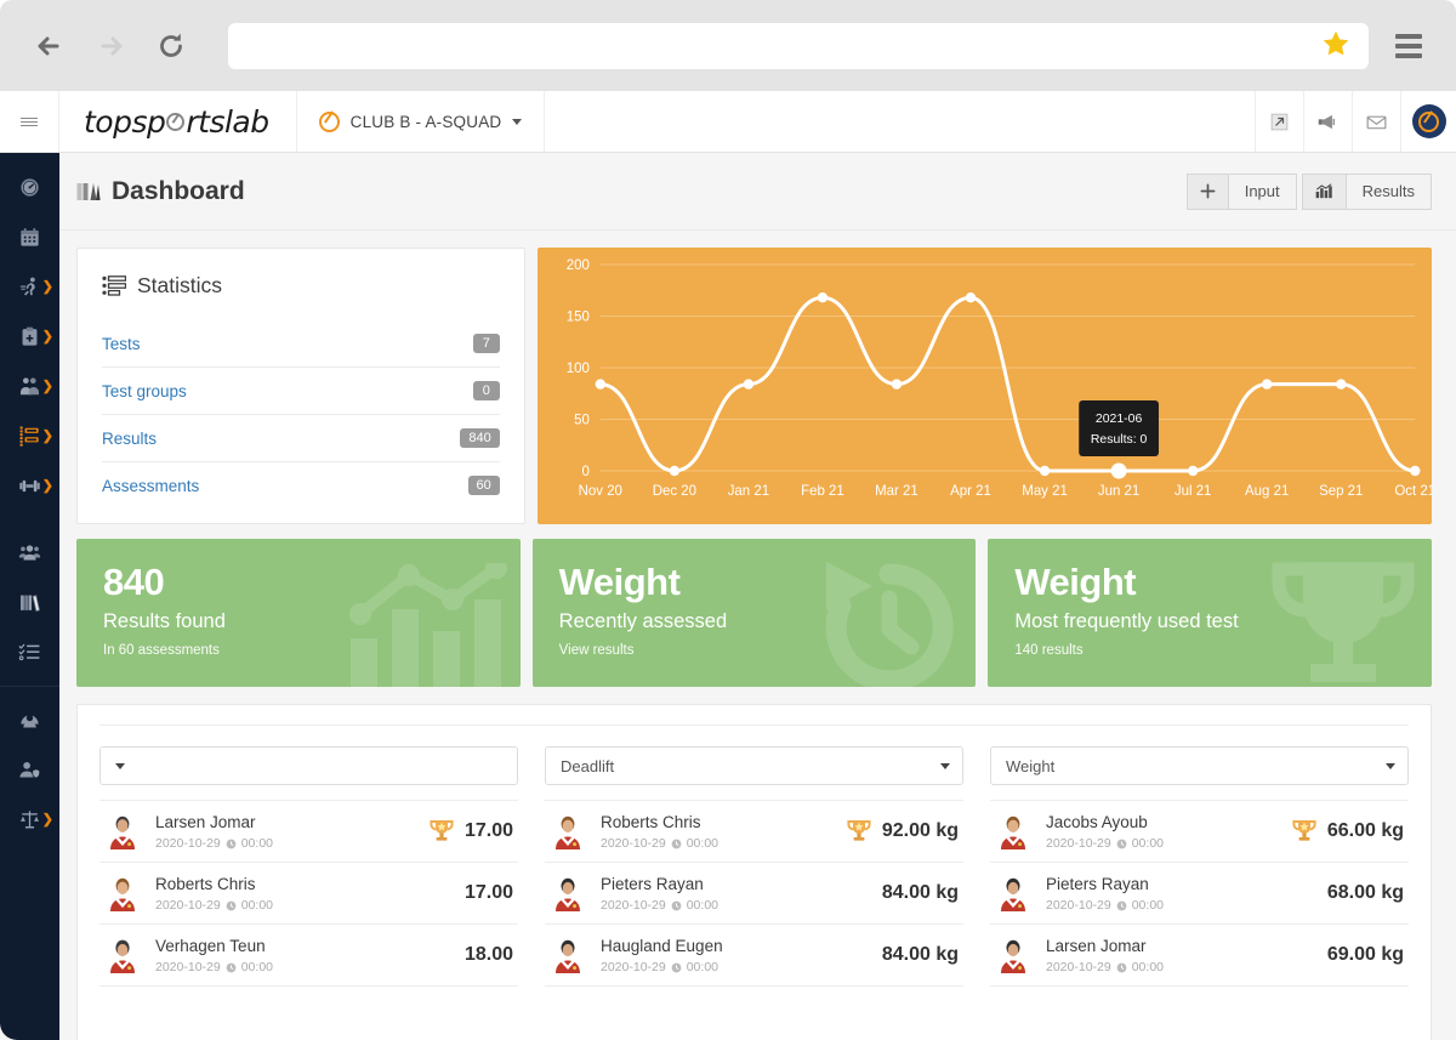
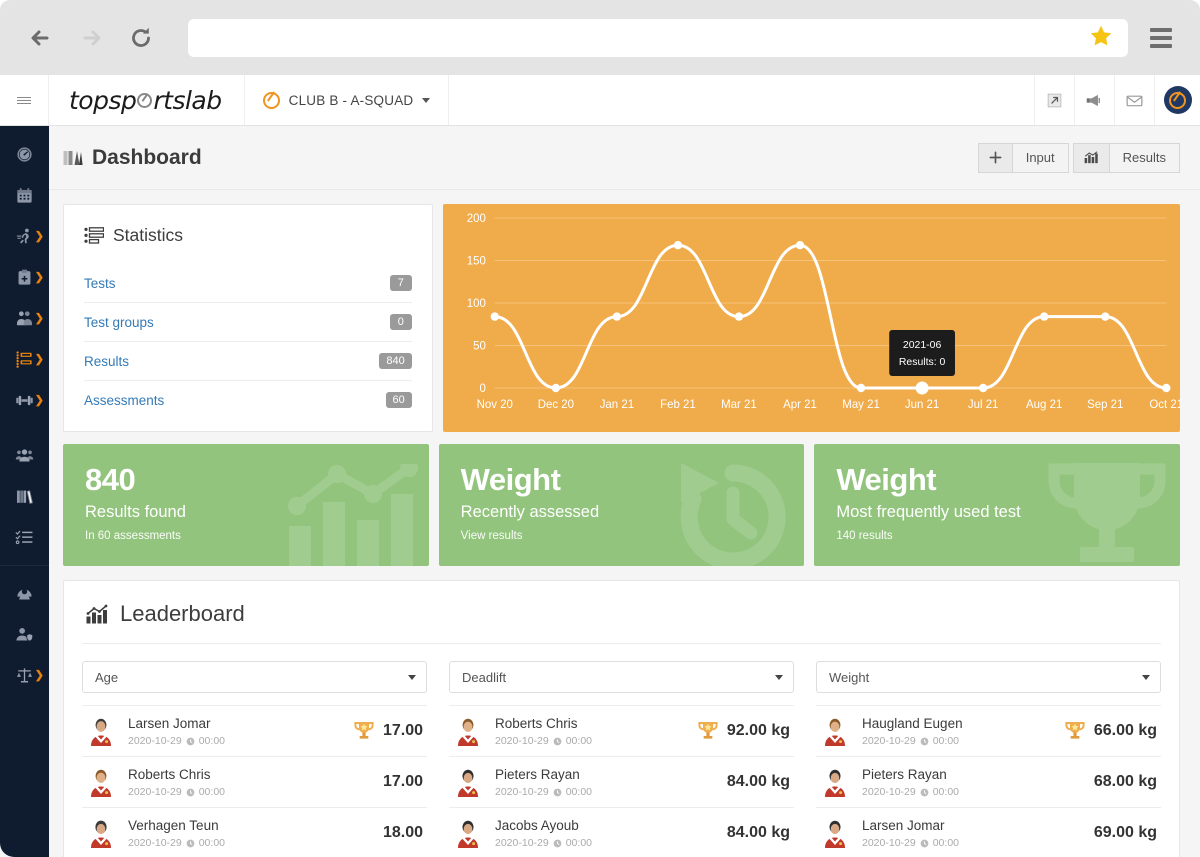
  topsp
  rtslab
  CLUB B - A-SQUAD
  ❯
  ❯
  ❯
  ❯
  ❯
  ❯
  Dashboard
  Input
  Results
  Statistics
  Tests
  7
  Test groups
  0
  Results
  840
  Assessments
  60
  0
  50
  100
  150
  200
  Nov 20
  Dec 20
  Jan 21
  Feb 21
  Mar 21
  Apr 21
  May 21
  Jun 21
  Jul 21
  Aug 21
  Sep 21
  Oct 21
  2021-06
  Results: 0
  840
  Results found
  In 60 assessments
  Weight
  Recently assessed
  View results
  Weight
  Most frequently used test
  140 results
+ Leaderboard
+ Age
  Larsen Jomar
  2020-10-29
  00:00
  17.00
  Roberts Chris
  2020-10-29
  00:00
  17.00
  Verhagen Teun
  2020-10-29
  00:00
  18.00
  Deadlift
  Roberts Chris
  2020-10-29
  00:00
  92.00 kg
  Pieters Rayan
  2020-10-29
  00:00
  84.00 kg
- Haugland Eugen
+ Jacobs Ayoub
  2020-10-29
  00:00
  84.00 kg
  Weight
- Jacobs Ayoub
+ Haugland Eugen
  2020-10-29
  00:00
  66.00 kg
  Pieters Rayan
  2020-10-29
  00:00
  68.00 kg
  Larsen Jomar
  2020-10-29
  00:00
  69.00 kg
